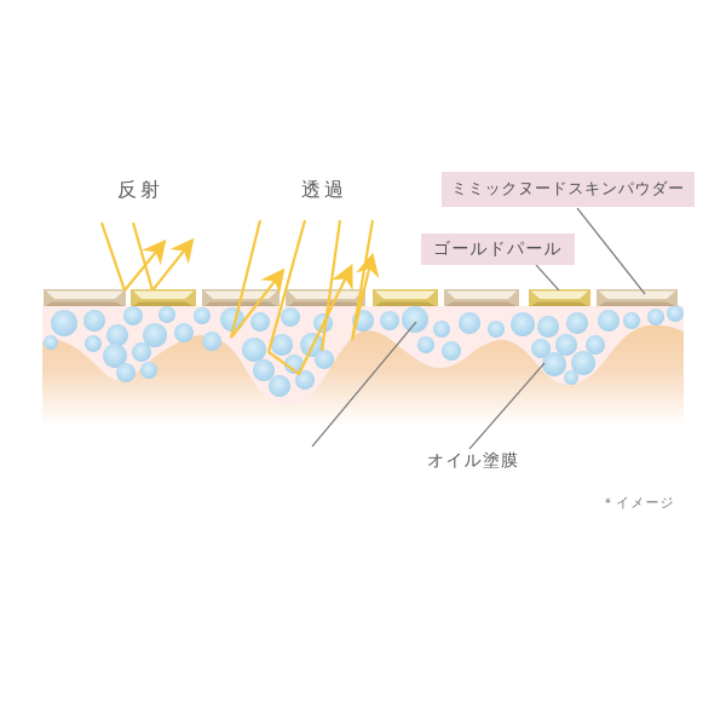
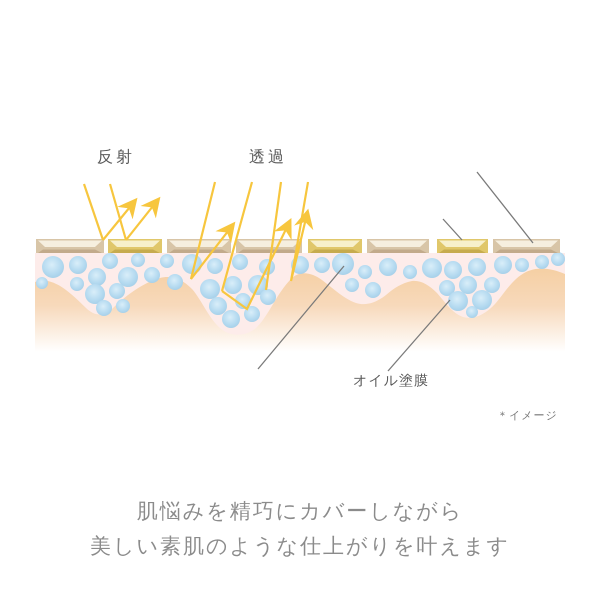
  反射
  透過
- ミミックヌードスキンパウダー
- ゴールドパール
  オイル塗膜
  ＊イメージ
+ 肌悩みを精巧にカバーしながら
+ 美しい素肌のような仕上がりを叶えます
